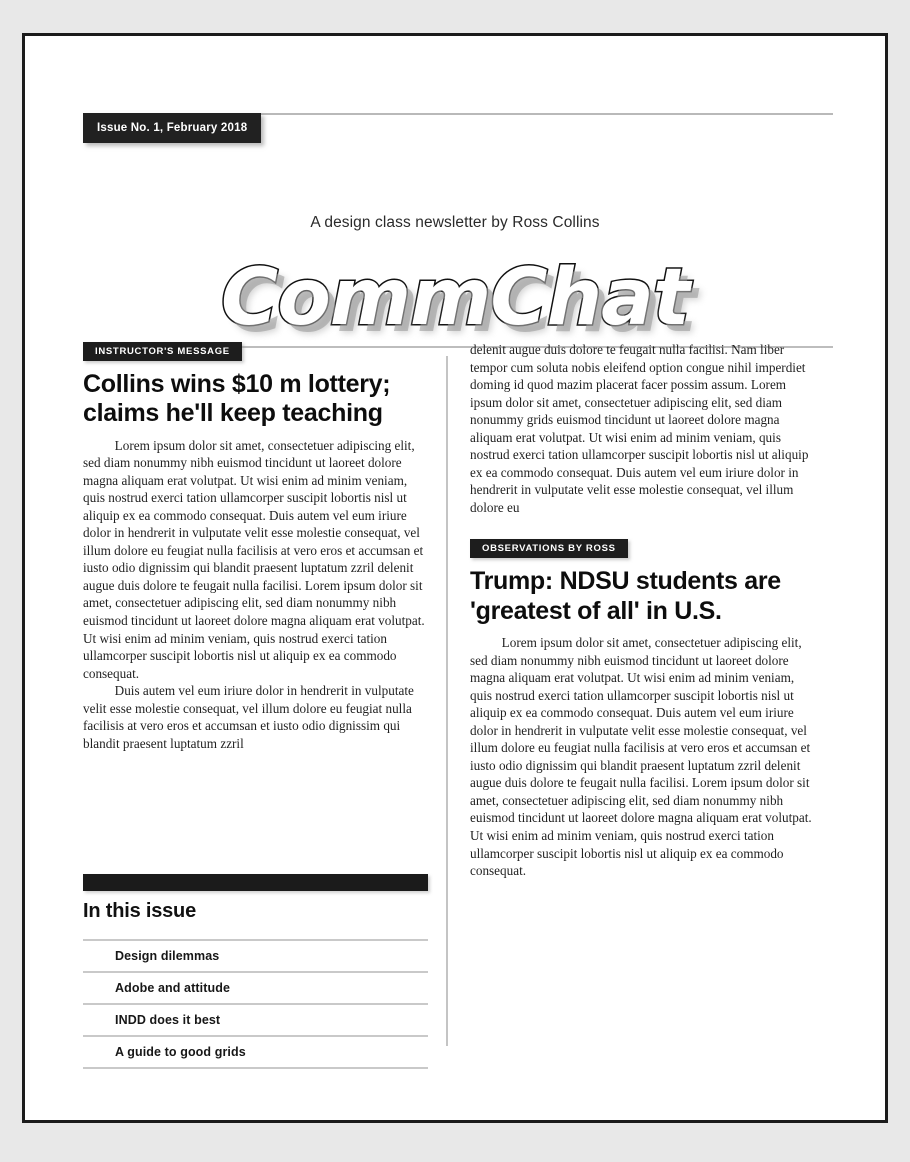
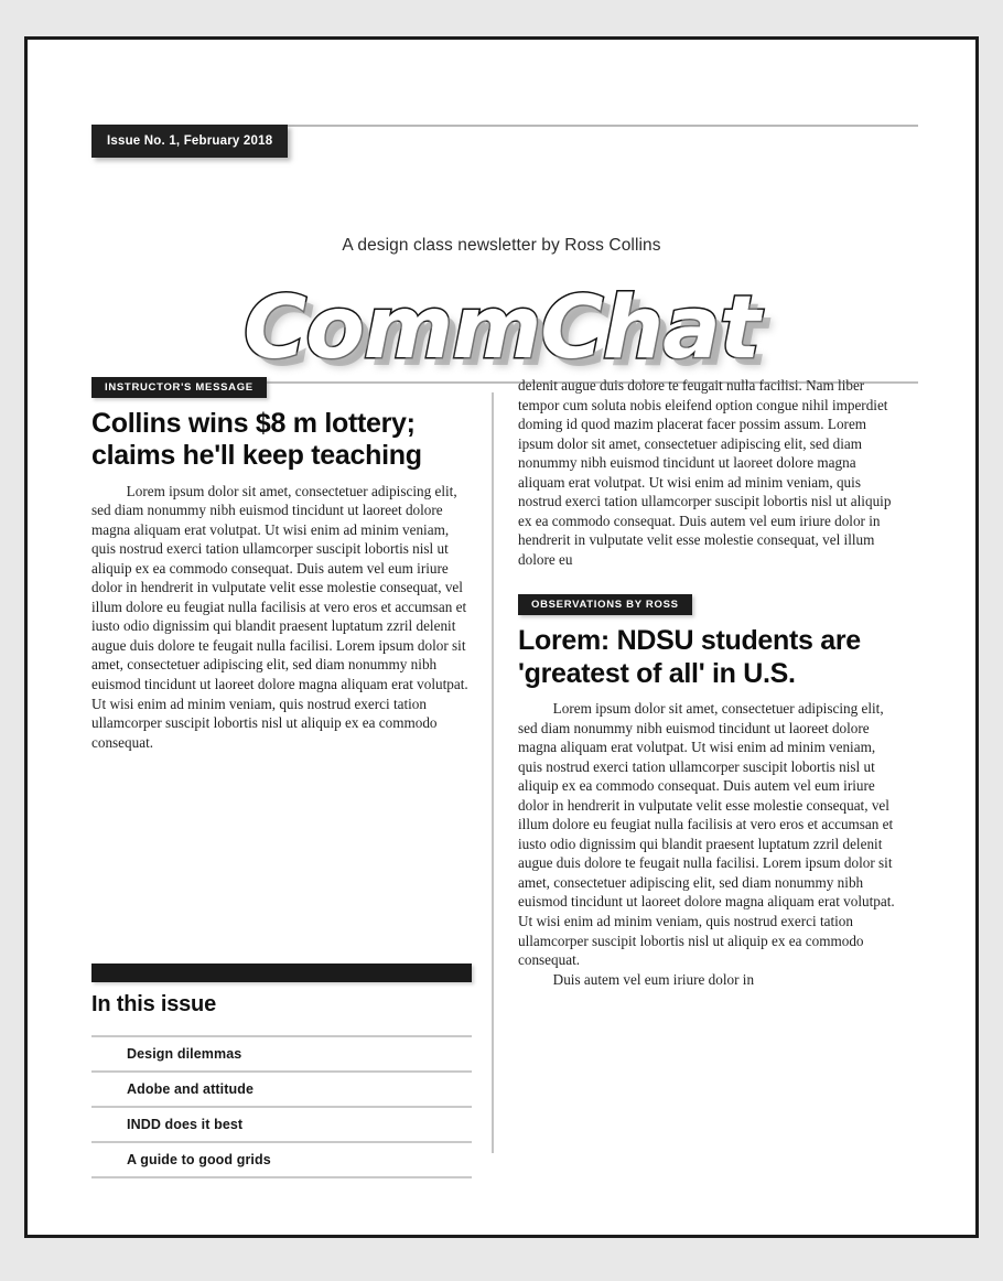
  Issue No. 1, February 2018
  A design class newsletter by Ross Collins
  CommChat
  INSTRUCTOR'S MESSAGE
- Collins wins $10 m lottery; claims he'll keep teaching
+ Collins wins $8 m lottery; claims he'll keep teaching
  Lorem ipsum dolor sit amet, consectetuer adipiscing elit, sed diam nonummy nibh euismod tincidunt ut laoreet dolore magna aliquam erat volutpat. Ut wisi enim ad minim veniam, quis nostrud exerci tation ullamcorper suscipit lobortis nisl ut aliquip ex ea commodo consequat. Duis autem vel eum iriure dolor in hendrerit in vulputate velit esse molestie consequat, vel illum dolore eu feugiat nulla facilisis at vero eros et accumsan et iusto odio dignissim qui blandit praesent luptatum zzril delenit augue duis dolore te feugait nulla facilisi. Lorem ipsum dolor sit amet, consectetuer adipiscing elit, sed diam nonummy nibh euismod tincidunt ut laoreet dolore magna aliquam erat volutpat. Ut wisi enim ad minim veniam, quis nostrud exerci tation ullamcorper suscipit lobortis nisl ut aliquip ex ea commodo consequat.
- Duis autem vel eum iriure dolor in hendrerit in vulputate velit esse molestie consequat, vel illum dolore eu feugiat nulla facilisis at vero eros et accumsan et iusto odio dignissim qui blandit praesent luptatum zzril
- delenit augue duis dolore te feugait nulla facilisi. Nam liber tempor cum soluta nobis eleifend option congue nihil imperdiet doming id quod mazim placerat facer possim assum. Lorem ipsum dolor sit amet, consectetuer adipiscing elit, sed diam nonummy grids euismod tincidunt ut laoreet dolore magna aliquam erat volutpat. Ut wisi enim ad minim veniam, quis nostrud exerci tation ullamcorper suscipit lobortis nisl ut aliquip ex ea commodo consequat. Duis autem vel eum iriure dolor in hendrerit in vulputate velit esse molestie consequat, vel illum dolore eu
+ delenit augue duis dolore te feugait nulla facilisi. Nam liber tempor cum soluta nobis eleifend option congue nihil imperdiet doming id quod mazim placerat facer possim assum. Lorem ipsum dolor sit amet, consectetuer adipiscing elit, sed diam nonummy nibh euismod tincidunt ut laoreet dolore magna aliquam erat volutpat. Ut wisi enim ad minim veniam, quis nostrud exerci tation ullamcorper suscipit lobortis nisl ut aliquip ex ea commodo consequat. Duis autem vel eum iriure dolor in hendrerit in vulputate velit esse molestie consequat, vel illum dolore eu
  OBSERVATIONS BY ROSS
- Trump: NDSU students are 'greatest of all' in U.S.
+ Lorem: NDSU students are 'greatest of all' in U.S.
  Lorem ipsum dolor sit amet, consectetuer adipiscing elit, sed diam nonummy nibh euismod tincidunt ut laoreet dolore magna aliquam erat volutpat. Ut wisi enim ad minim veniam, quis nostrud exerci tation ullamcorper suscipit lobortis nisl ut aliquip ex ea commodo consequat. Duis autem vel eum iriure dolor in hendrerit in vulputate velit esse molestie consequat, vel illum dolore eu feugiat nulla facilisis at vero eros et accumsan et iusto odio dignissim qui blandit praesent luptatum zzril delenit augue duis dolore te feugait nulla facilisi. Lorem ipsum dolor sit amet, consectetuer adipiscing elit, sed diam nonummy nibh euismod tincidunt ut laoreet dolore magna aliquam erat volutpat. Ut wisi enim ad minim veniam, quis nostrud exerci tation ullamcorper suscipit lobortis nisl ut aliquip ex ea commodo consequat.
+ Duis autem vel eum iriure dolor in
  In this issue
  Design dilemmas
  Adobe and attitude
  INDD does it best
  A guide to good grids
